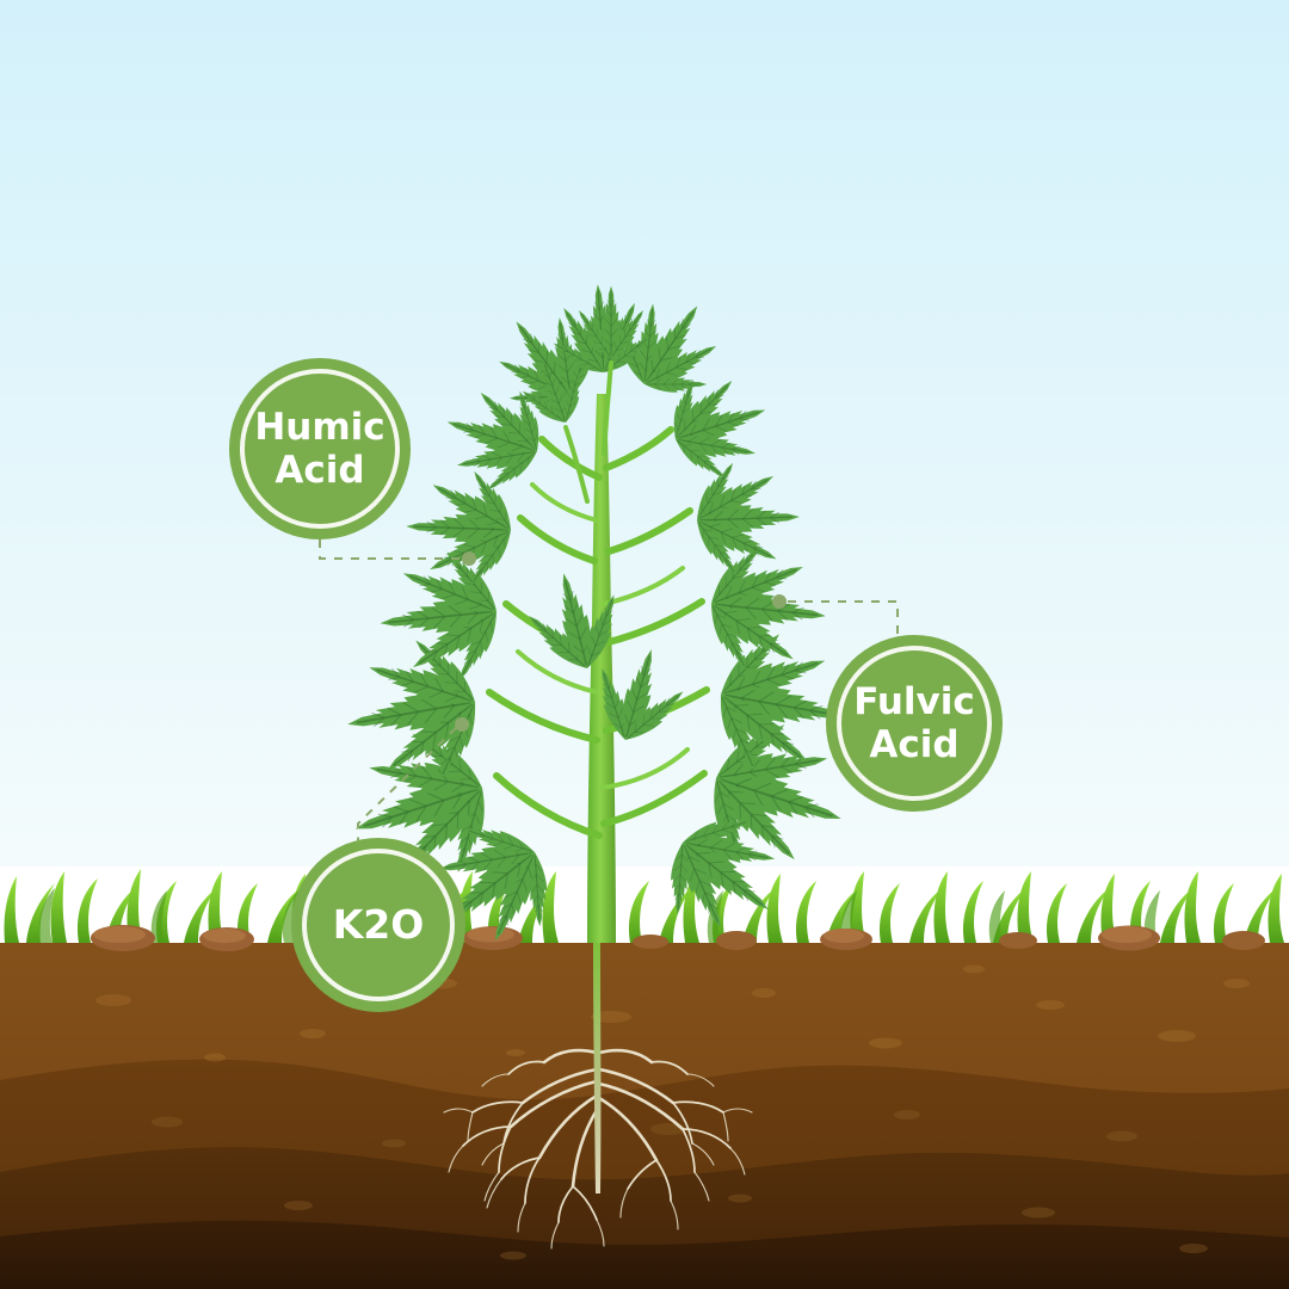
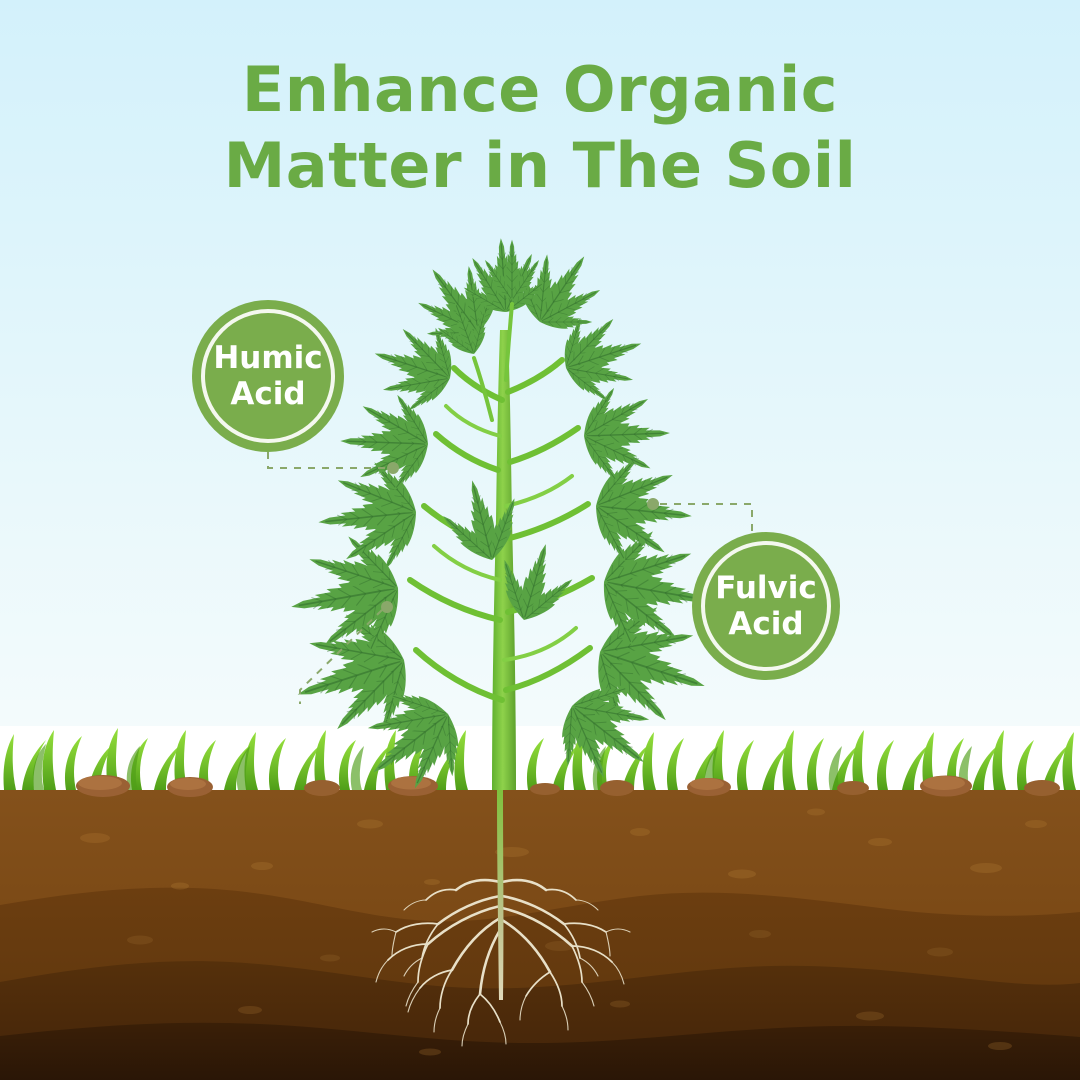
+ Enhance Organic
+ Matter in The Soil
  Humic
  Acid
  Fulvic
  Acid
- K2O
